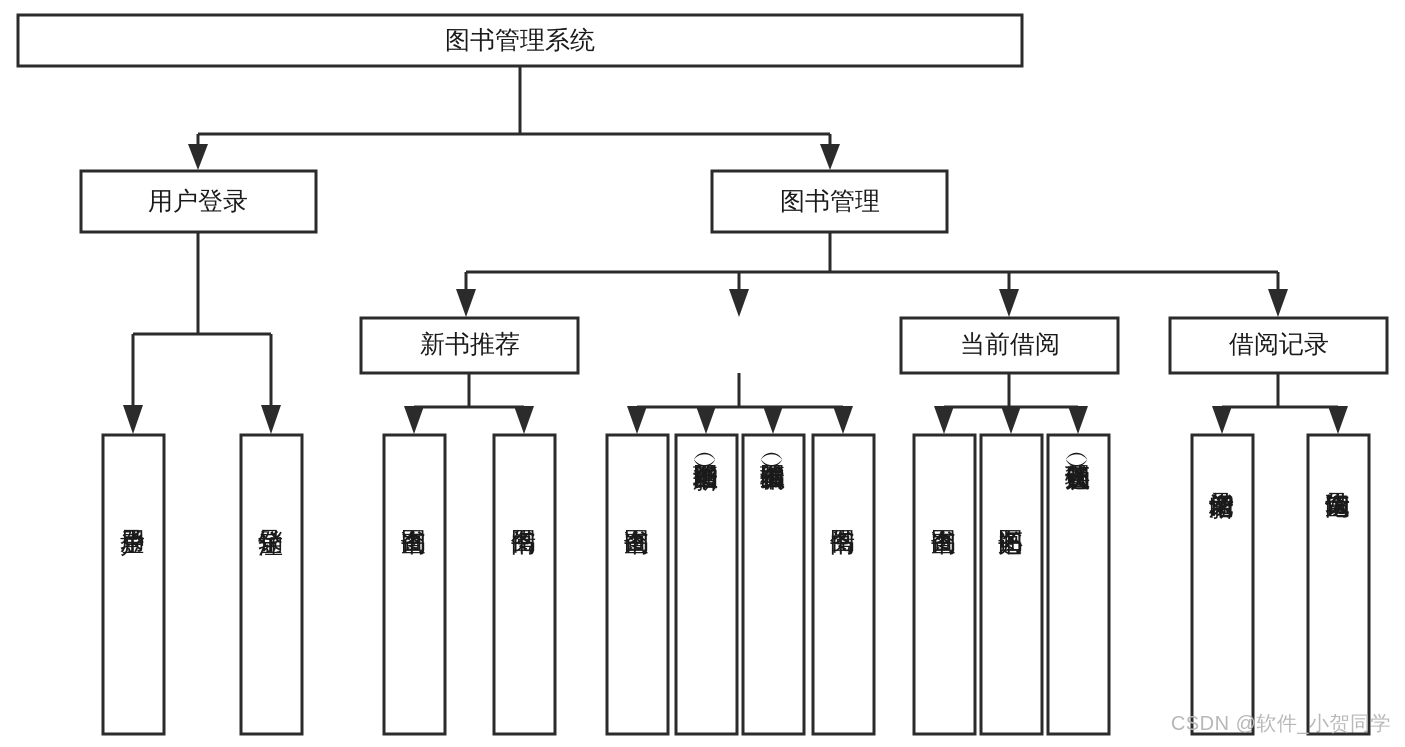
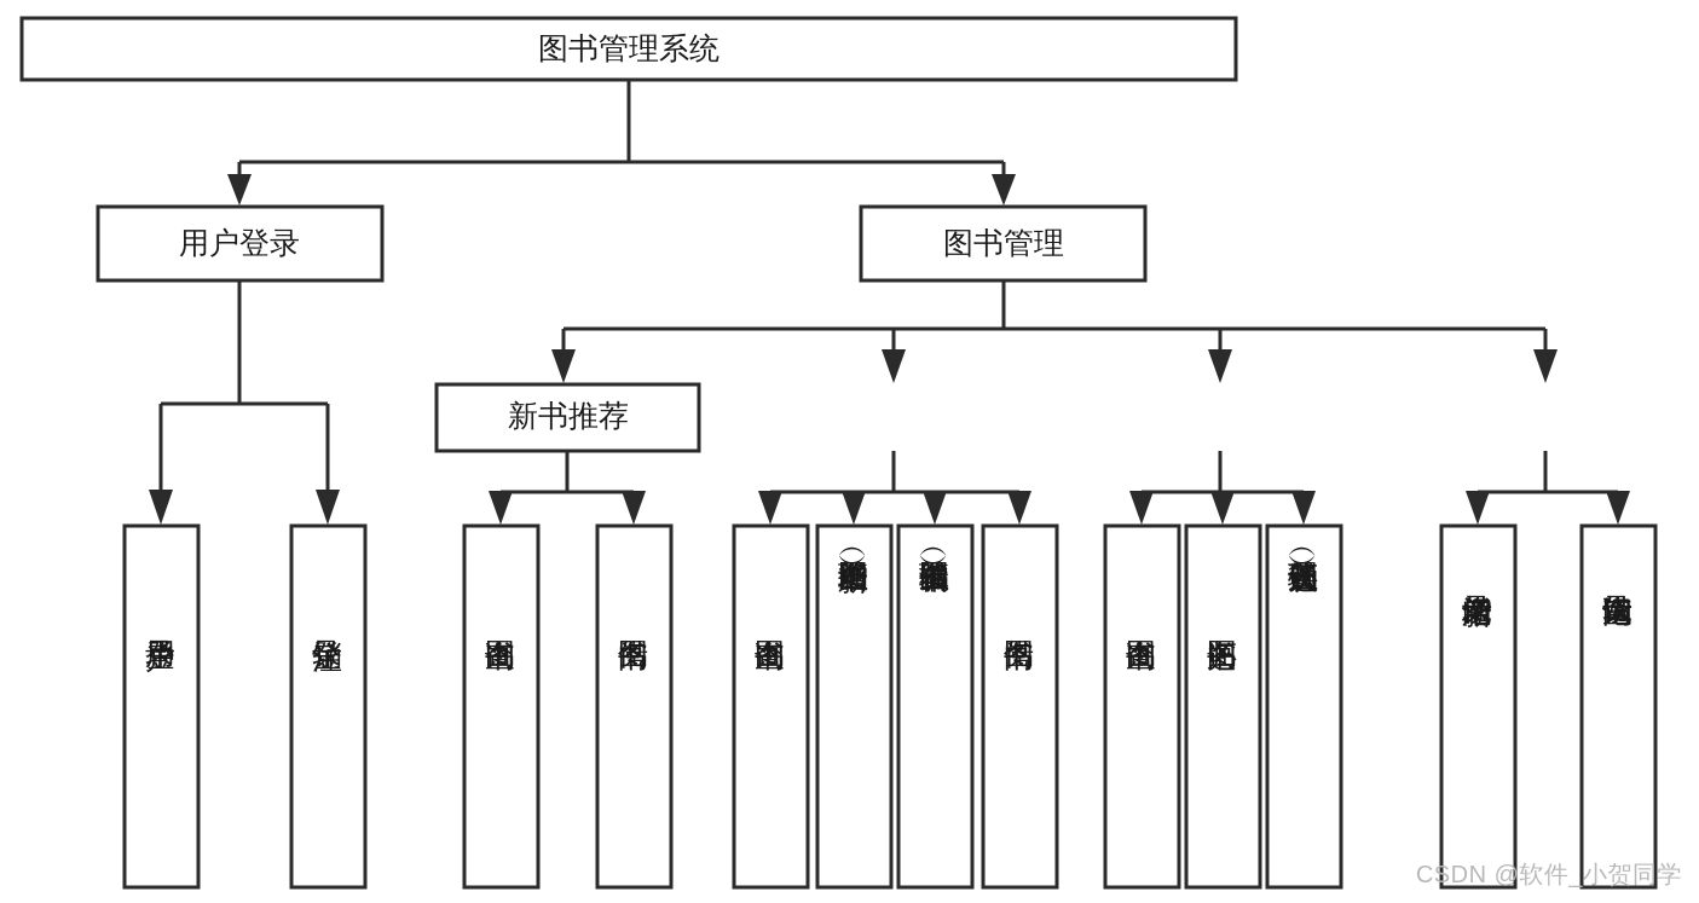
  图书管理系统
  用户登录
  图书管理
  新书推荐
- 当前借阅
- 借阅记录
  CSDN @软件_小贺同学
